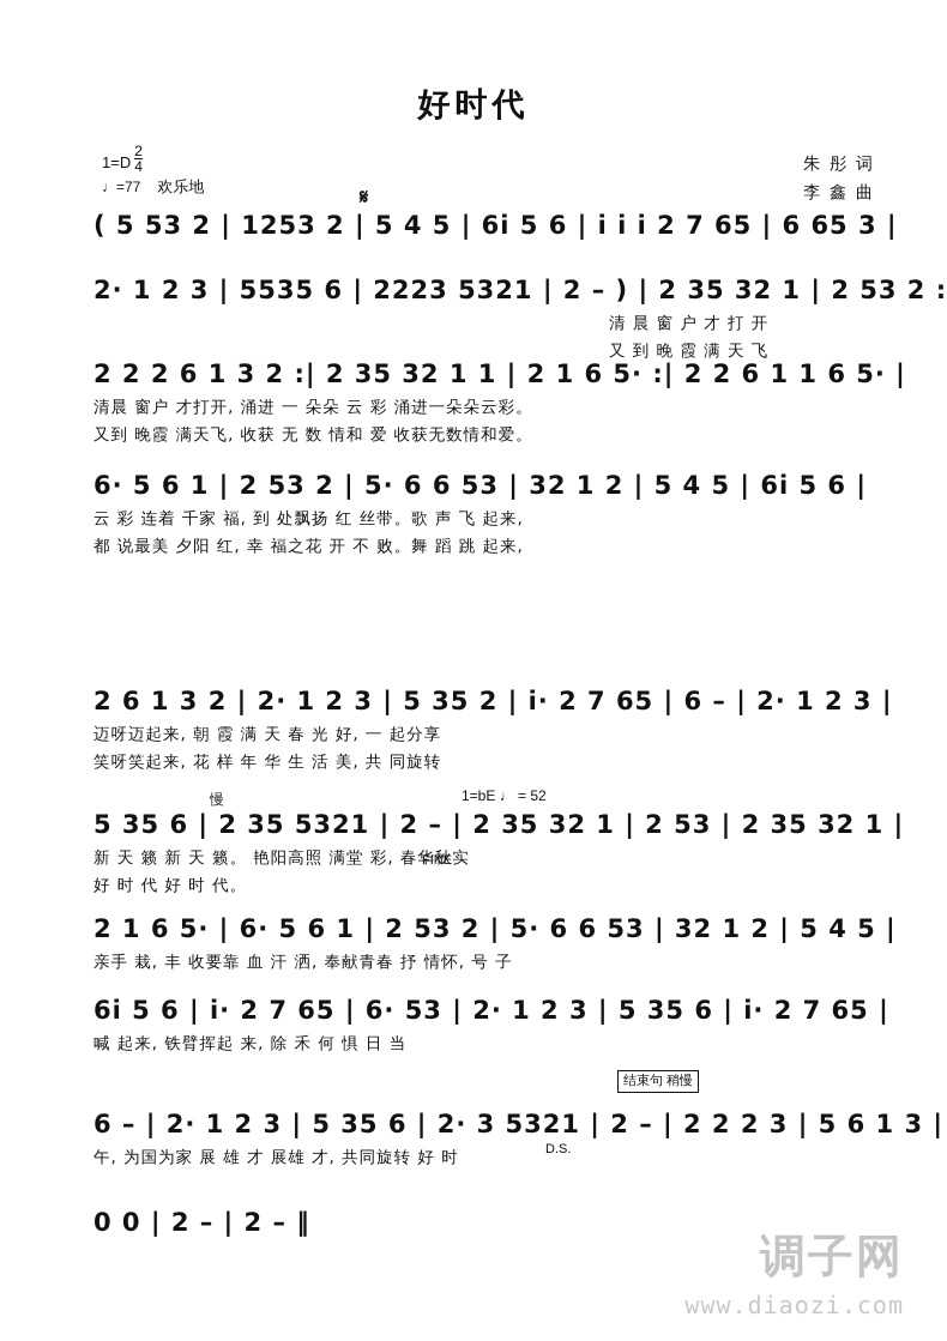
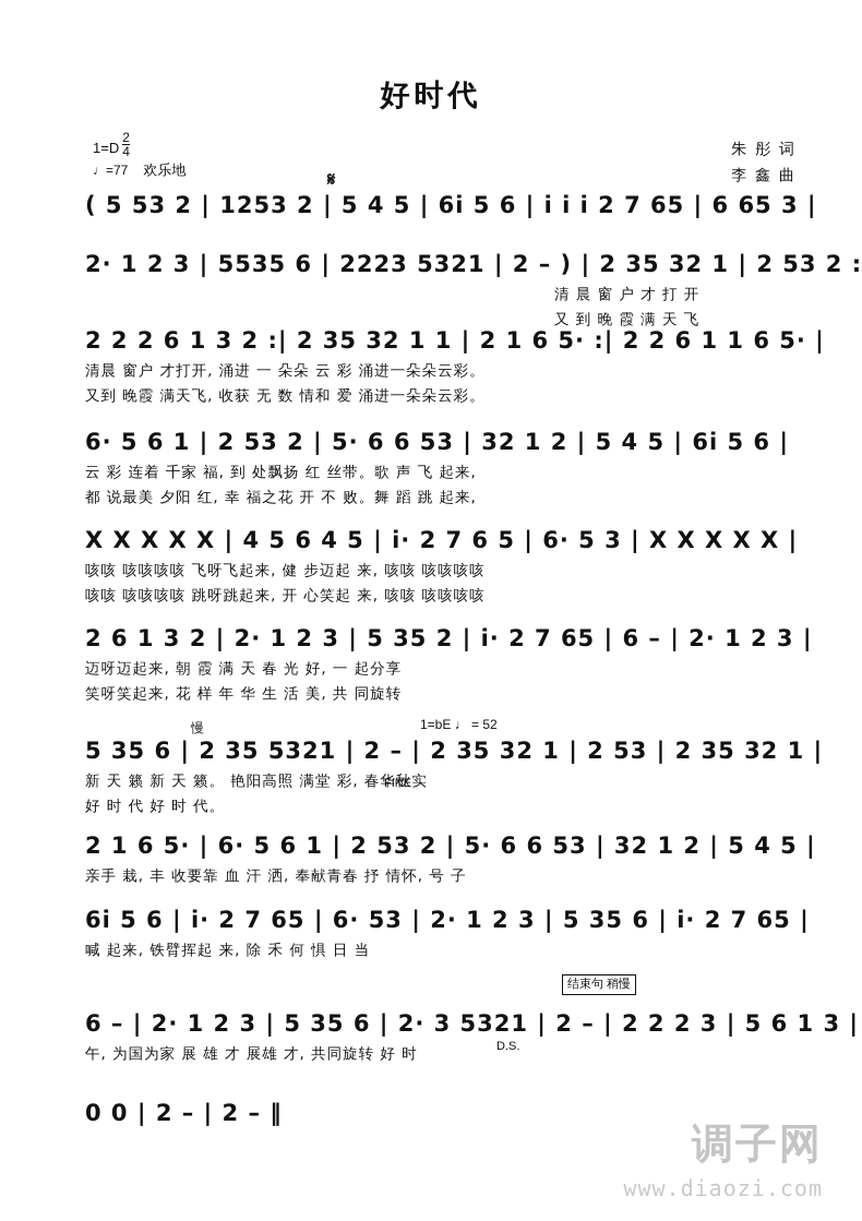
  好时代
  1=D
  2
  4
  ♩=77 欢乐地
  朱 彤 词
  李 鑫 曲
  𝄋
  ( 5 53 2 | 1253 2 | 5 4 5 | 6i 5 6 | i i i 2 7 65 | 6 65 3 |
  2· 1 2 3 | 5535 6 | 2223 5321 | 2 – ) | 2 35 32 1 | 2 53 2 :
  清 晨 窗 户 才 打 开
  又 到 晚 霞 满 天 飞
  2 2 2 6 1 3 2 :| 2 35 32 1 1 | 2 1 6 5· :| 2 2 6 1 1 6 5· |
  清晨 窗户 才打开, 涌进 一 朵朵 云 彩 涌进一朵朵云彩。
- 又到 晚霞 满天飞, 收获 无 数 情和 爱 收获无数情和爱。
+ 又到 晚霞 满天飞, 收获 无 数 情和 爱 涌进一朵朵云彩。
  6· 5 6 1 | 2 53 2 | 5· 6 6 53 | 32 1 2 | 5 4 5 | 6i 5 6 |
  云 彩 连着 千家 福, 到 处飘扬 红 丝带。歌 声 飞 起来,
  都 说最美 夕阳 红, 幸 福之花 开 不 败。舞 蹈 跳 起来,
+ X X X X X | 4 5 6 4 5 | i· 2 7 6 5 | 6· 5 3 | X X X X X |
+ 咳咳 咳咳咳咳 飞呀飞起来, 健 步迈起 来, 咳咳 咳咳咳咳
+ 咳咳 咳咳咳咳 跳呀跳起来, 开 心笑起 来, 咳咳 咳咳咳咳
  2 6 1 3 2 | 2· 1 2 3 | 5 35 2 | i· 2 7 65 | 6 – | 2· 1 2 3 |
  迈呀迈起来, 朝 霞 满 天 春 光 好, 一 起分享
  笑呀笑起来, 花 样 年 华 生 活 美, 共 同旋转
  慢
  1=bE ♩ = 52
  5 35 6 | 2 35 5321 | 2 – | 2 35 32 1 | 2 53 | 2 35 32 1 |
  新 天 籁 新 天 籁。 艳阳高照 满堂 彩, 春华秋实
  好 时 代 好 时 代。
  FINE
  2 1 6 5· | 6· 5 6 1 | 2 53 2 | 5· 6 6 53 | 32 1 2 | 5 4 5 |
  亲手 栽, 丰 收要靠 血 汗 洒, 奉献青春 抒 情怀, 号 子
  6i 5 6 | i· 2 7 65 | 6· 53 | 2· 1 2 3 | 5 35 6 | i· 2 7 65 |
  喊 起来, 铁臂挥起 来, 除 禾 何 惧 日 当
  结束句 稍慢
  6 – | 2· 1 2 3 | 5 35 6 | 2· 3 5321 | 2 – | 2 2 2 3 | 5 6 1 3 |
  午, 为国为家 展 雄 才 展雄 才, 共同旋转 好 时
  D.S.
  0 0 | 2 – | 2 – ‖
  调子网
  www.diaozi.com
